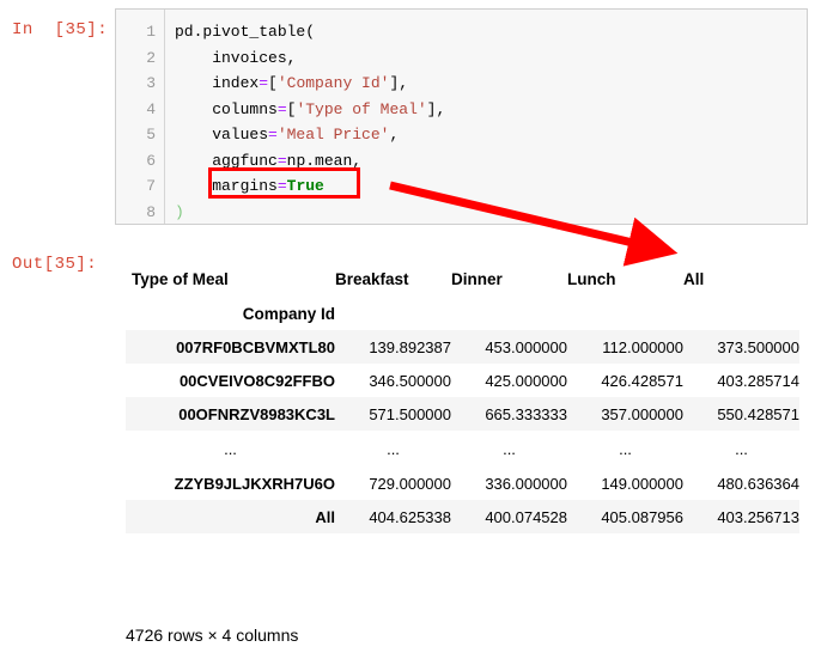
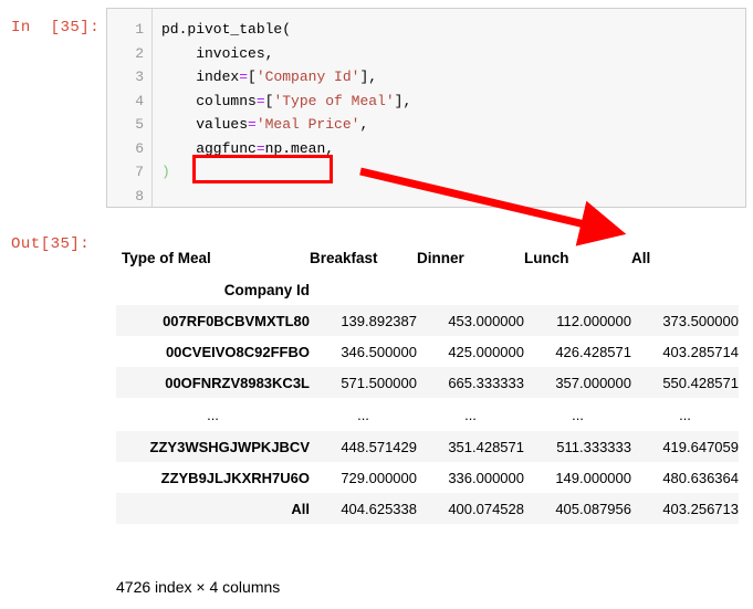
  In [35]:
  1
  2
  3
  4
  5
  6
  7
  8
  pd.pivot_table(
  invoices,
  index=['Company Id'],
  columns=['Type of Meal'],
  values='Meal Price',
  aggfunc=np.mean,
- margins=True
  )
  Out[35]:
  Type of Meal	Breakfast	Dinner	Lunch	All
  Company Id
  007RF0BCBVMXTL80	139.892387	453.000000	112.000000	373.500000
  00CVEIVO8C92FFBO	346.500000	425.000000	426.428571	403.285714
  00OFNRZV8983KC3L	571.500000	665.333333	357.000000	550.428571
  ...	...	...	...	...
+ ZZY3WSHGJWPKJBCV	448.571429	351.428571	511.333333	419.647059
  ZZYB9JLJKXRH7U6O	729.000000	336.000000	149.000000	480.636364
  All	404.625338	400.074528	405.087956	403.256713
- 4726 rows × 4 columns
+ 4726 index × 4 columns
